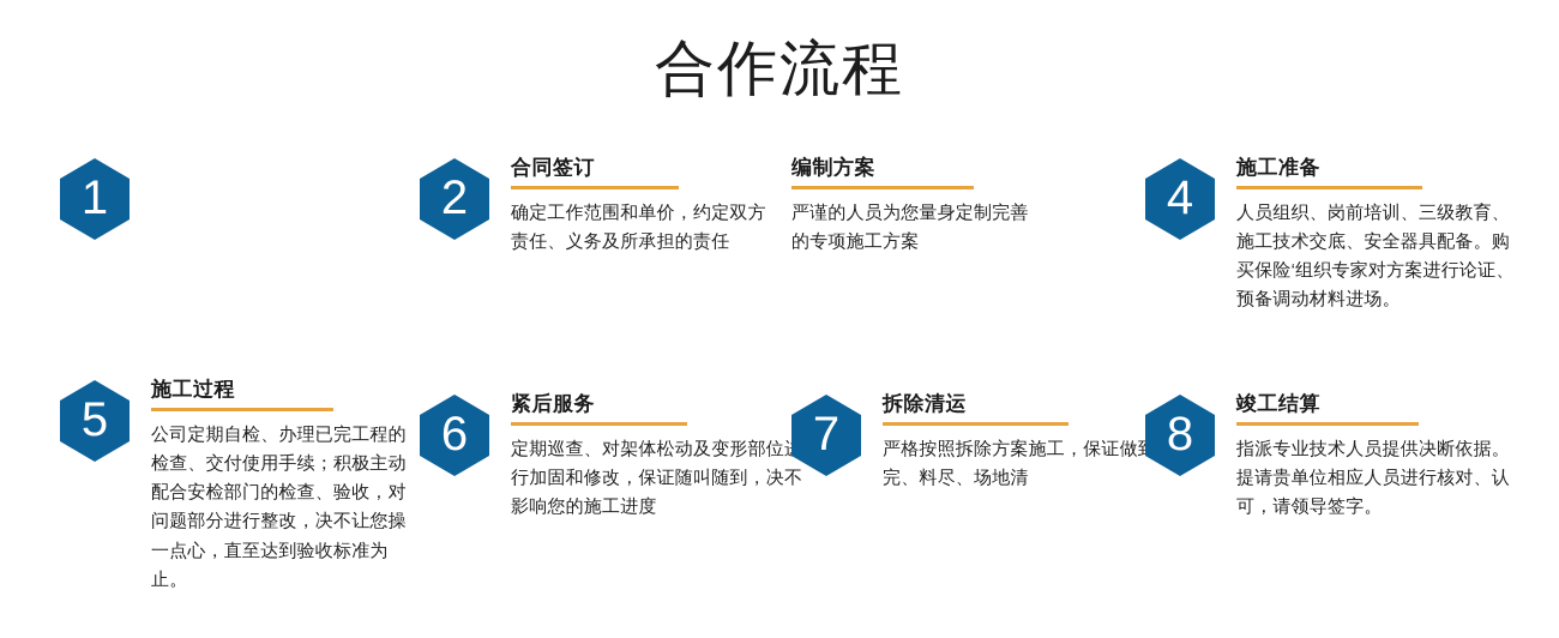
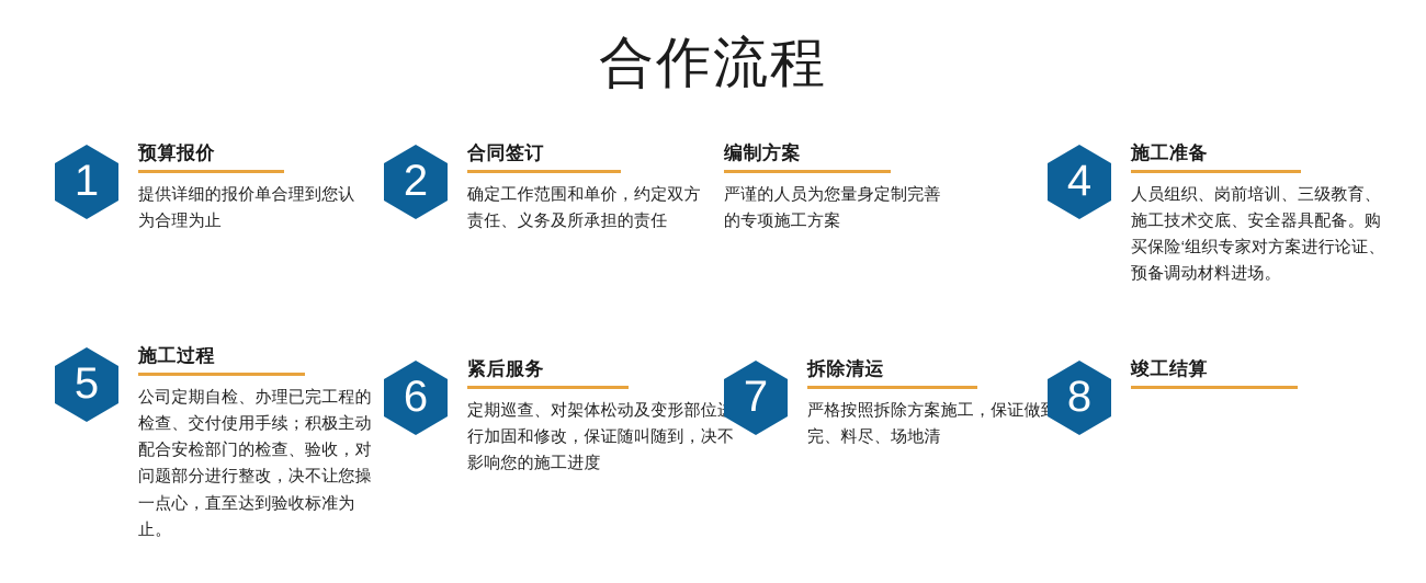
  合作流程
  1
+ 预算报价
+ 提供详细的报价单合理到您认为合理为止
  2
  合同签订
  确定工作范围和单价，约定双方责任、义务及所承担的责任
  编制方案
  严谨的人员为您量身定制完善的专项施工方案
  4
  施工准备
  人员组织、岗前培训、三级教育、施工技术交底、安全器具配备。购买保险‘组织专家对方案进行论证、预备调动材料进场。
  5
  施工过程
  公司定期自检、办理已完工程的检查、交付使用手续；积极主动配合安检部门的检查、验收，对问题部分进行整改，决不让您操一点心，直至达到验收标准为止。
  6
  紧后服务
  定期巡查、对架体松动及变形部位行加固和修改，保证随叫随到，决不影响您的施工进度
  7
  拆除清运
  严格按照拆除方案施工，保证做完、料尽、场地清
  8
  竣工结算
- 指派专业技术人员提供决断依据。提请贵单位相应人员进行核对、认可，请领导签字。
